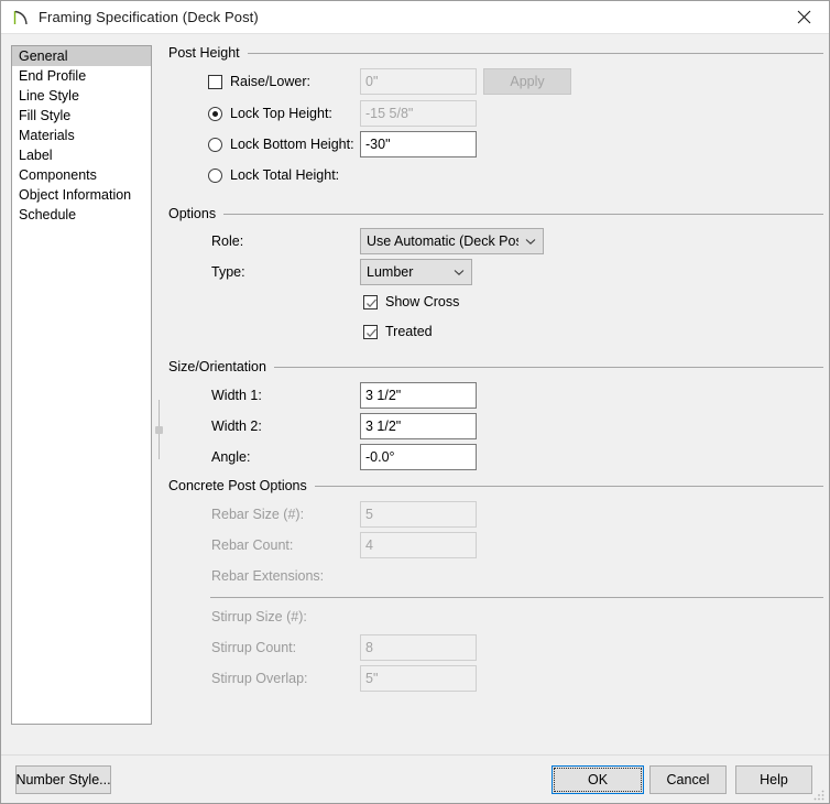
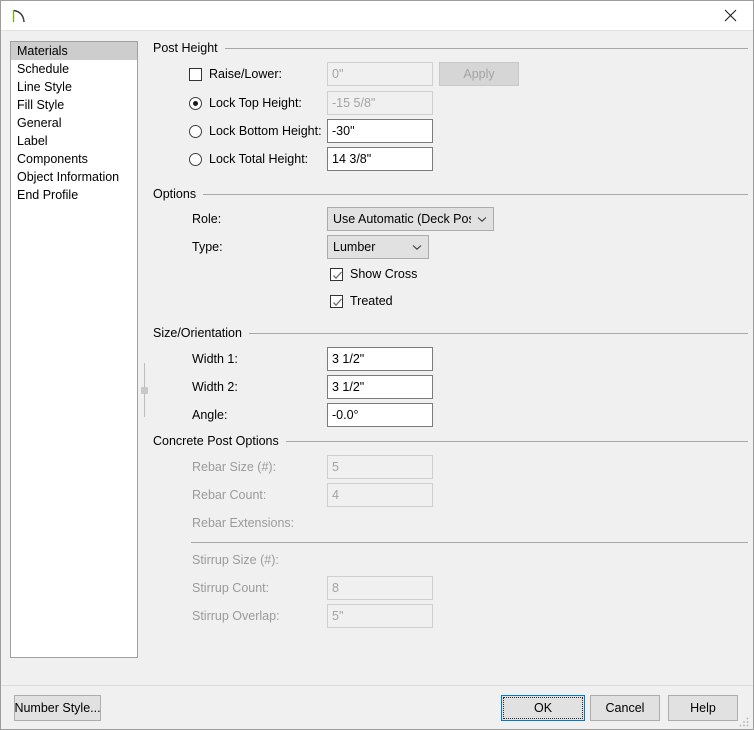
- Framing Specification (Deck Post)
- General
+ Materials
- End Profile
+ Schedule
  Line Style
  Fill Style
- Materials
+ General
  Label
  Components
  Object Information
- Schedule
+ End Profile
  Post Height
  Raise/Lower:
  0"
  Apply
  Lock Top Height:
  -15 5/8"
  Lock Bottom Height:
  -30"
  Lock Total Height:
+ 14 3/8"
  Options
  Role:
  Use Automatic (Deck Po
  Type:
  Lumber
  Show Cross
  Treated
  Size/Orientation
  Width 1:
  3 1/2"
  Width 2:
  3 1/2"
  Angle:
  -0.0°
  Concrete Post Options
  Rebar Size (#):
  5
  Rebar Count:
  4
  Rebar Extensions:
  Stirrup Size (#):
  Stirrup Count:
  8
  Stirrup Overlap:
  5"
  Number Style...
  OK
  Cancel
  Help
